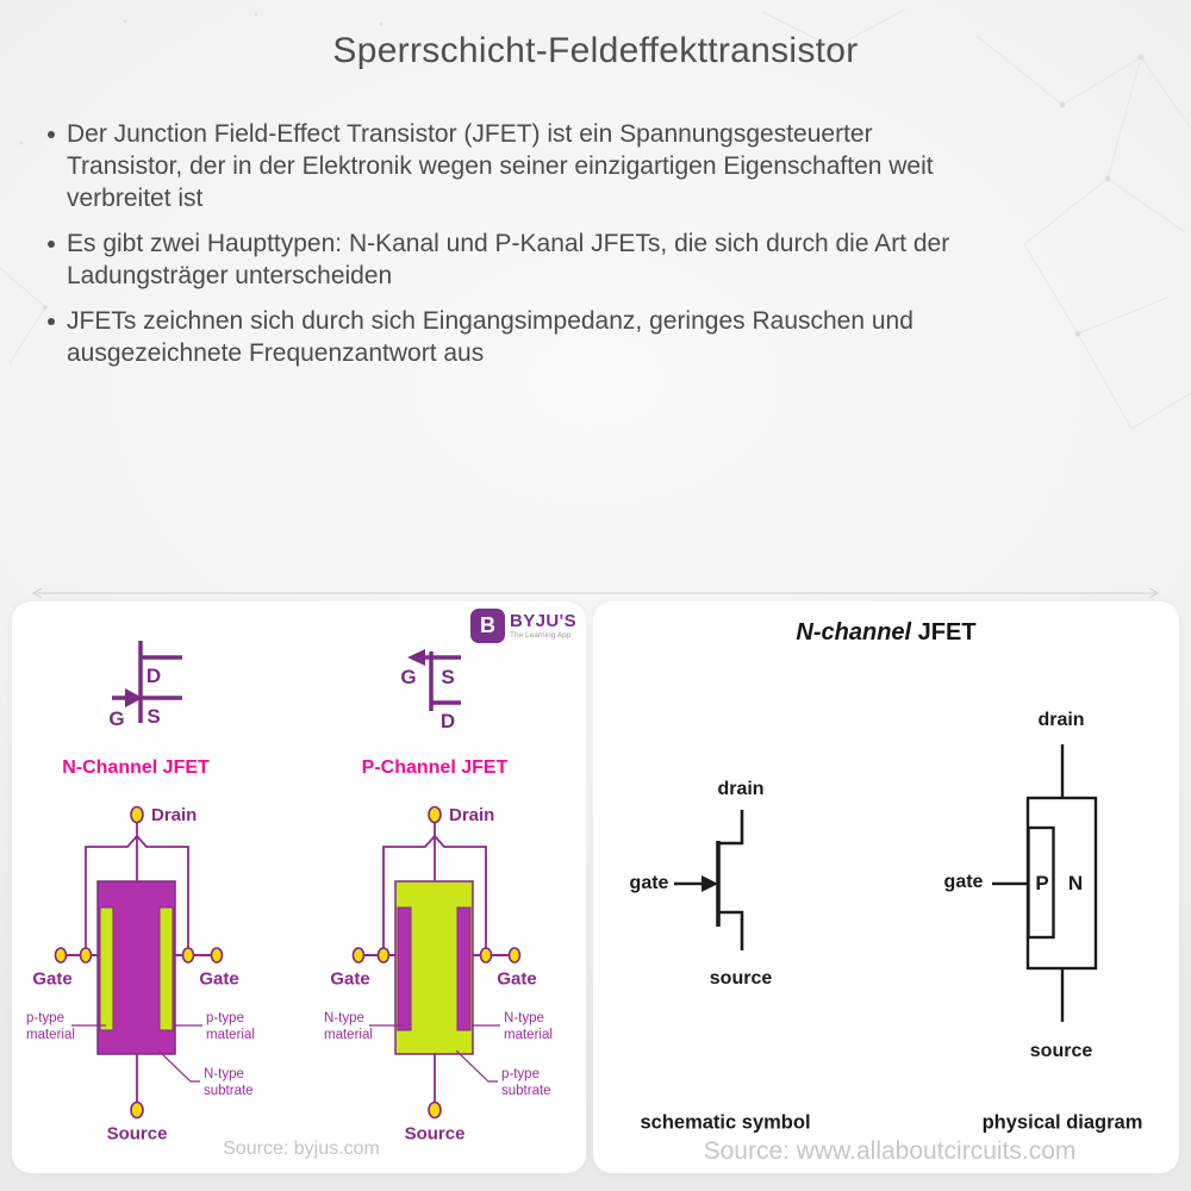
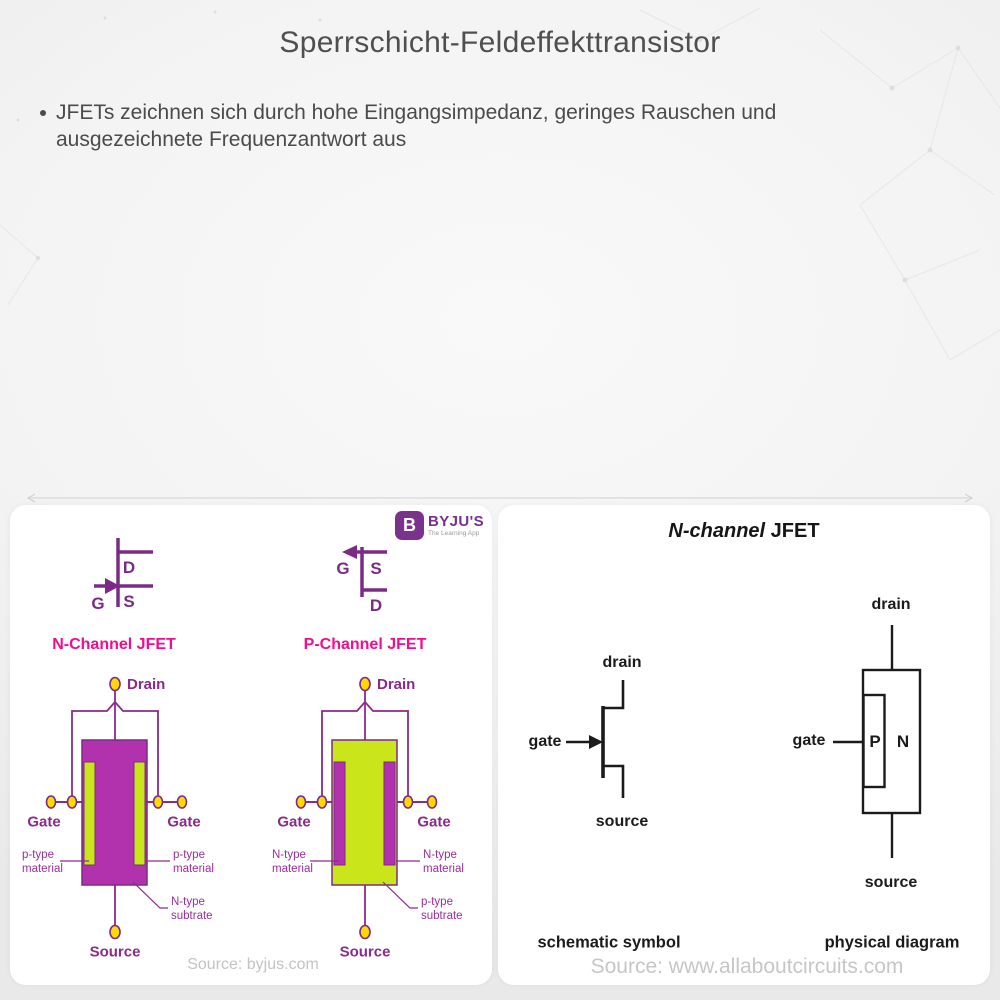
  Sperrschicht-Feldeffekttransistor
- Der Junction Field-Effect Transistor (JFET) ist ein Spannungsgesteuerter Transistor, der in der Elektronik wegen seiner einzigartigen Eigenschaften weit verbreitet ist
- Es gibt zwei Haupttypen: N-Kanal und P-Kanal JFETs, die sich durch die Art der Ladungsträger unterscheiden
- JFETs zeichnen sich durch sich Eingangsimpedanz, geringes Rauschen und ausgezeichnete Frequenzantwort aus
+ JFETs zeichnen sich durch hohe Eingangsimpedanz, geringes Rauschen und ausgezeichnete Frequenzantwort aus
  B
  BYJU'S
  D
  S
  G
  G
  S
  D
  N-Channel JFET
  P-Channel JFET
  Drain
  Gate
  Gate
  p-type material
  p-type material
  N-type subtrate
  Source
  Drain
  Gate
  Gate
  N-type material
  N-type material
  p-type subtrate
  Source
  Source: byjus.com
  N-channel JFET
  drain
  gate
  source
  schematic symbol
  drain
  gate
  P
  N
  source
  physical diagram
  Source: www.allaboutcircuits.com
